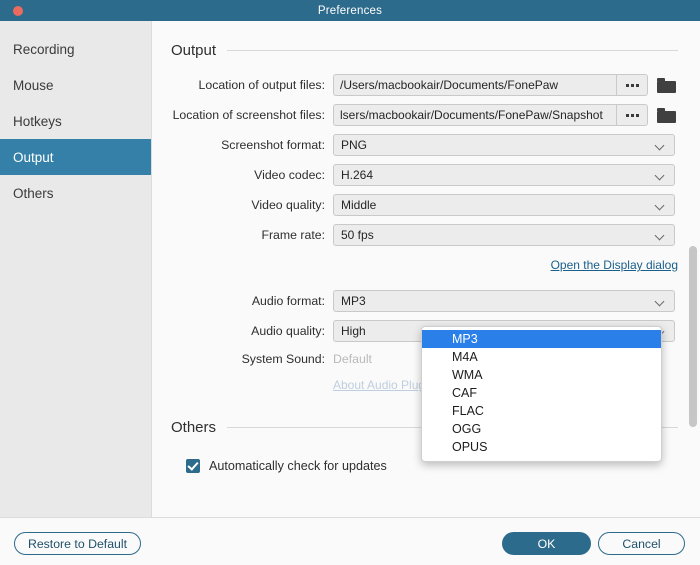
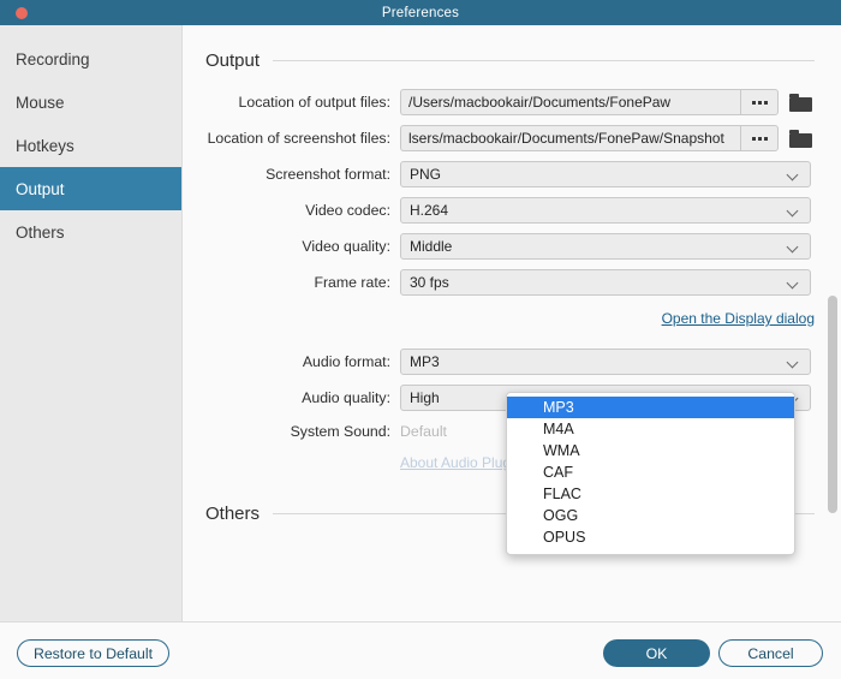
  Preferences
  Recording
  Mouse
  Hotkeys
  Output
  Others
  Output
  Location of output files:
  /Users/macbookair/Documents/FonePaw
  Location of screenshot files:
  lsers/macbookair/Documents/FonePaw/Snapshot
  Screenshot format:
  PNG
  Video codec:
  H.264
  Video quality:
  Middle
  Frame rate:
- 50 fps
+ 30 fps
  Open the Display dialog
  Audio format:
  MP3
  Audio quality:
  High
  System Sound:
  Default
  About Audio Plu
  Others
- Automatically check for updates
  MP3
  M4A
  WMA
  CAF
  FLAC
  OGG
  OPUS
  Restore to Default
  OK
  Cancel
